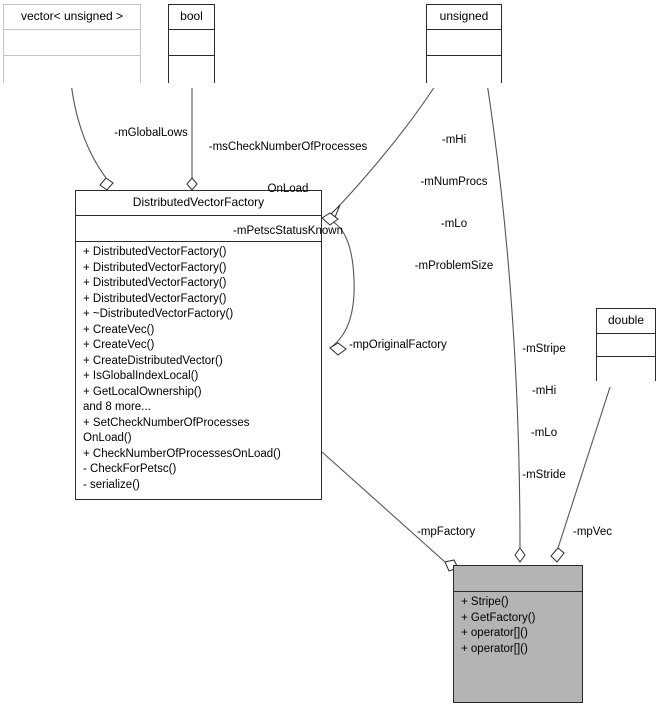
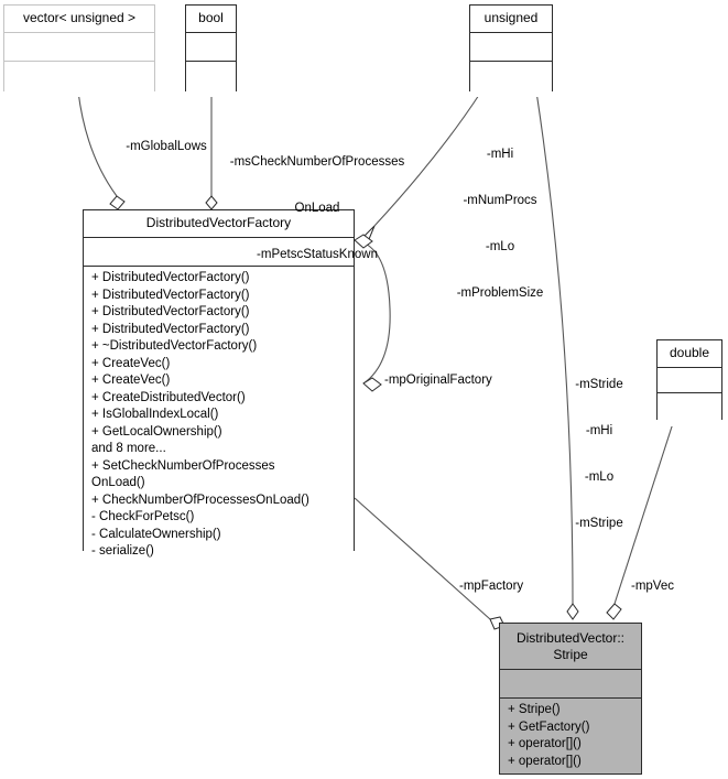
  vector< unsigned >
  bool
  unsigned
  double
  DistributedVectorFactory
  + DistributedVectorFactory()
  + DistributedVectorFactory()
  + DistributedVectorFactory()
  + DistributedVectorFactory()
  + ~DistributedVectorFactory()
  + CreateVec()
  + CreateVec()
  + CreateDistributedVector()
  + IsGlobalIndexLocal()
  + GetLocalOwnership()
  and 8 more...
  + SetCheckNumberOfProcesses
  OnLoad()
  + CheckNumberOfProcessesOnLoad()
  - CheckForPetsc()
+ - CalculateOwnership()
  - serialize()
+ DistributedVector::
+ Stripe
  + Stripe()
  + GetFactory()
  + operator[]()
  + operator[]()
  -mGlobalLows
  -msCheckNumberOfProcesses
  OnLoad
  -mPetscStatusKnown
  -mHi
  -mNumProcs
  -mLo
  -mProblemSize
  -mpOriginalFactory
- -mStripe
+ -mStride
  -mHi
  -mLo
- -mStride
+ -mStripe
  -mpFactory
  -mpVec
